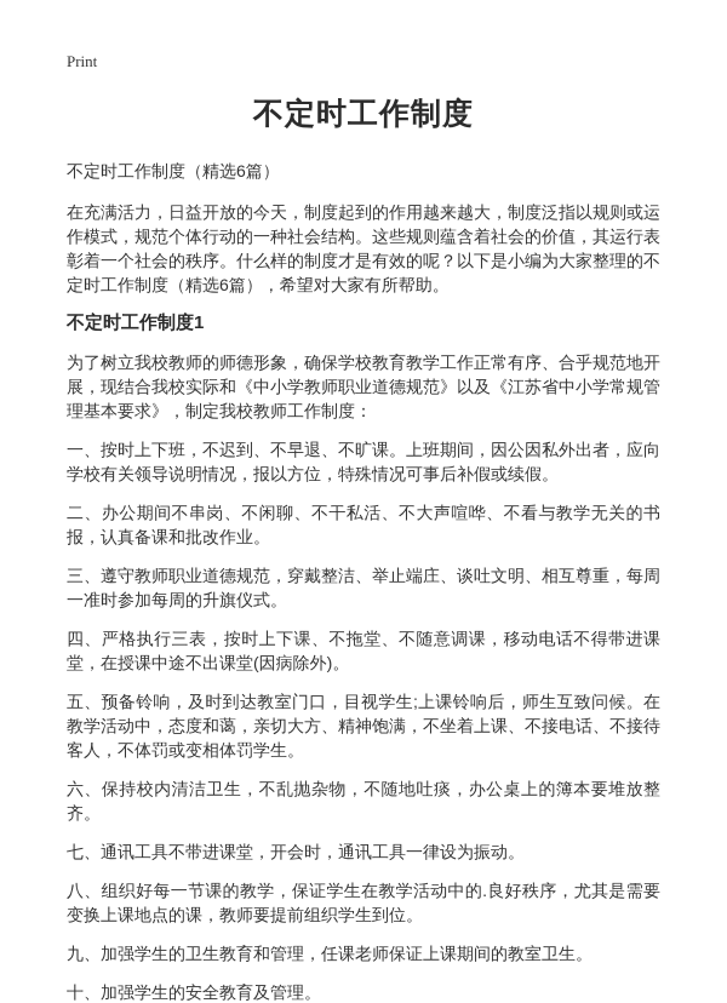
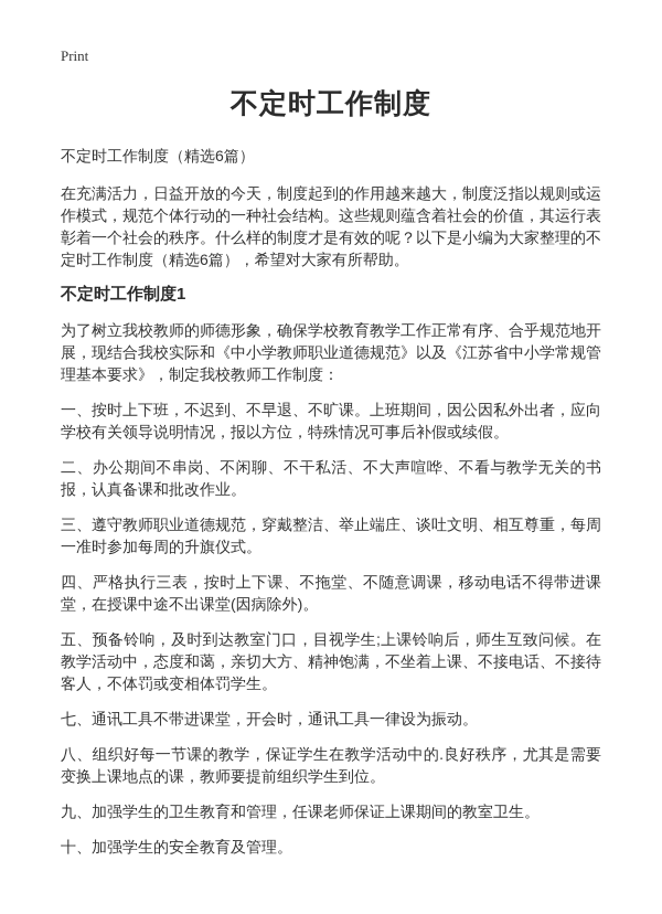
  Print
  不定时工作制度
  不定时工作制度（精选6篇）
  在充满活力，日益开放的今天，制度起到的作用越来越大，制度泛指以规则或运作模式，规范个体行动的一种社会结构。这些规则蕴含着社会的价值，其运行表彰着一个社会的秩序。什么样的制度才是有效的呢？以下是小编为大家整理的不定时工作制度（精选6篇），希望对大家有所帮助。
  不定时工作制度1
  为了树立我校教师的师德形象，确保学校教育教学工作正常有序、合乎规范地开展，现结合我校实际和《中小学教师职业道德规范》以及《江苏省中小学常规管理基本要求》，制定我校教师工作制度：
  一、按时上下班，不迟到、不早退、不旷课。上班期间，因公因私外出者，应向学校有关领导说明情况，报以方位，特殊情况可事后补假或续假。
  二、办公期间不串岗、不闲聊、不干私活、不大声喧哗、不看与教学无关的书报，认真备课和批改作业。
  三、遵守教师职业道德规范，穿戴整洁、举止端庄、谈吐文明、相互尊重，每周一准时参加每周的升旗仪式。
  四、严格执行三表，按时上下课、不拖堂、不随意调课，移动电话不得带进课堂，在授课中途不出课堂(因病除外)。
  五、预备铃响，及时到达教室门口，目视学生;上课铃响后，师生互致问候。在教学活动中，态度和蔼，亲切大方、精神饱满，不坐着上课、不接电话、不接待客人，不体罚或变相体罚学生。
- 六、保持校内清洁卫生，不乱抛杂物，不随地吐痰，办公桌上的簿本要堆放整齐。
  七、通讯工具不带进课堂，开会时，通讯工具一律设为振动。
  八、组织好每一节课的教学，保证学生在教学活动中的.良好秩序，尤其是需要变换上课地点的课，教师要提前组织学生到位。
  九、加强学生的卫生教育和管理，任课老师保证上课期间的教室卫生。
  十、加强学生的安全教育及管理。
